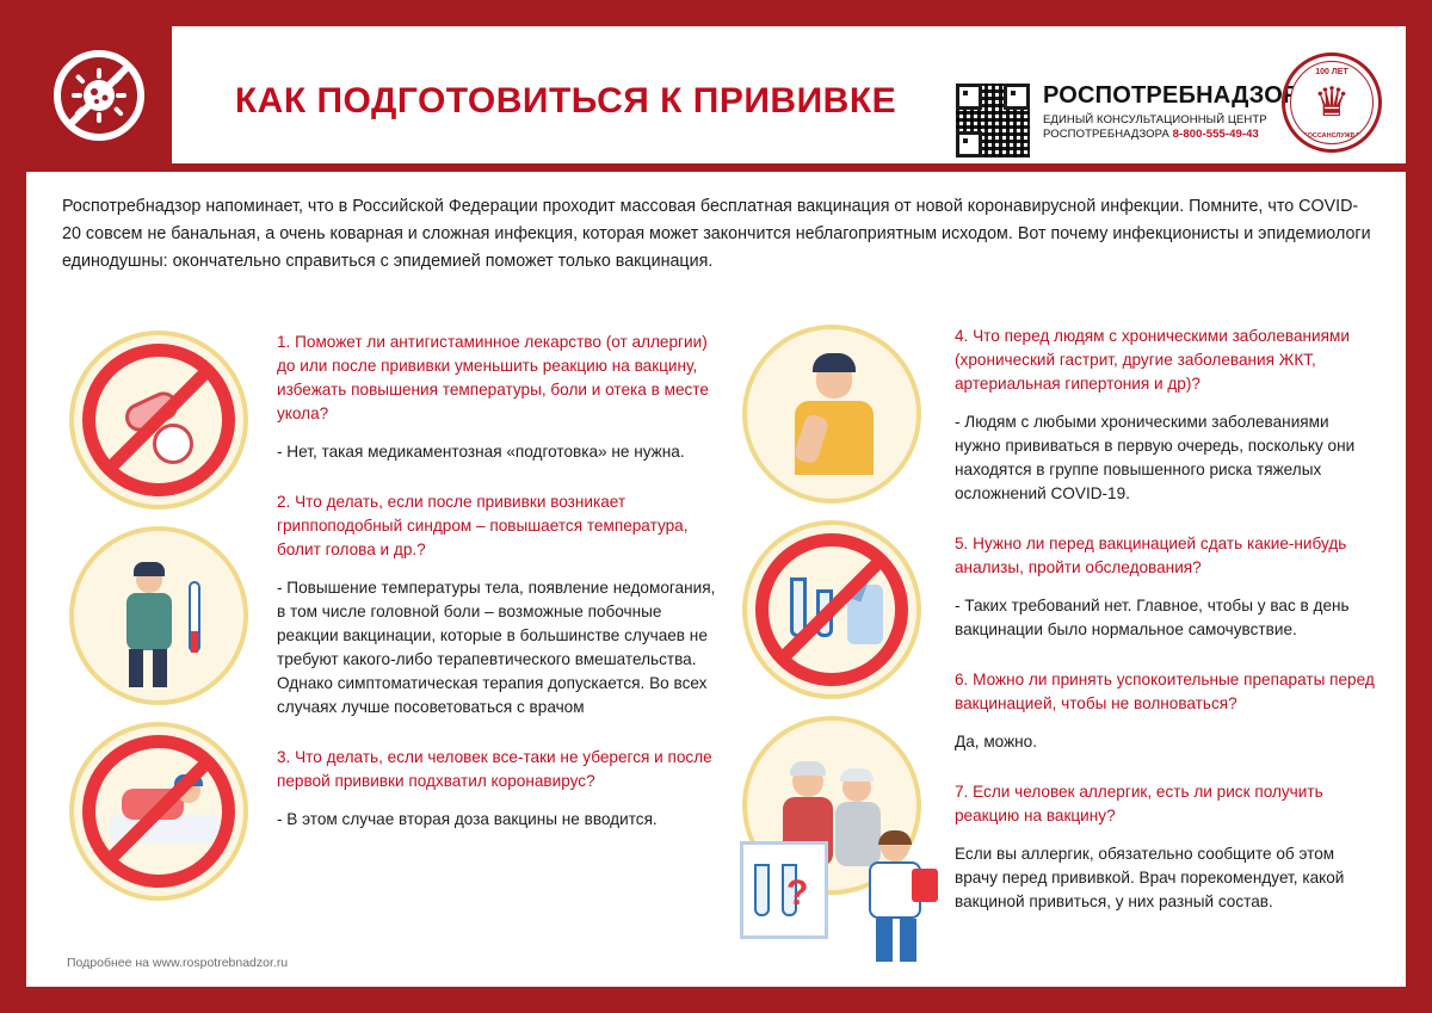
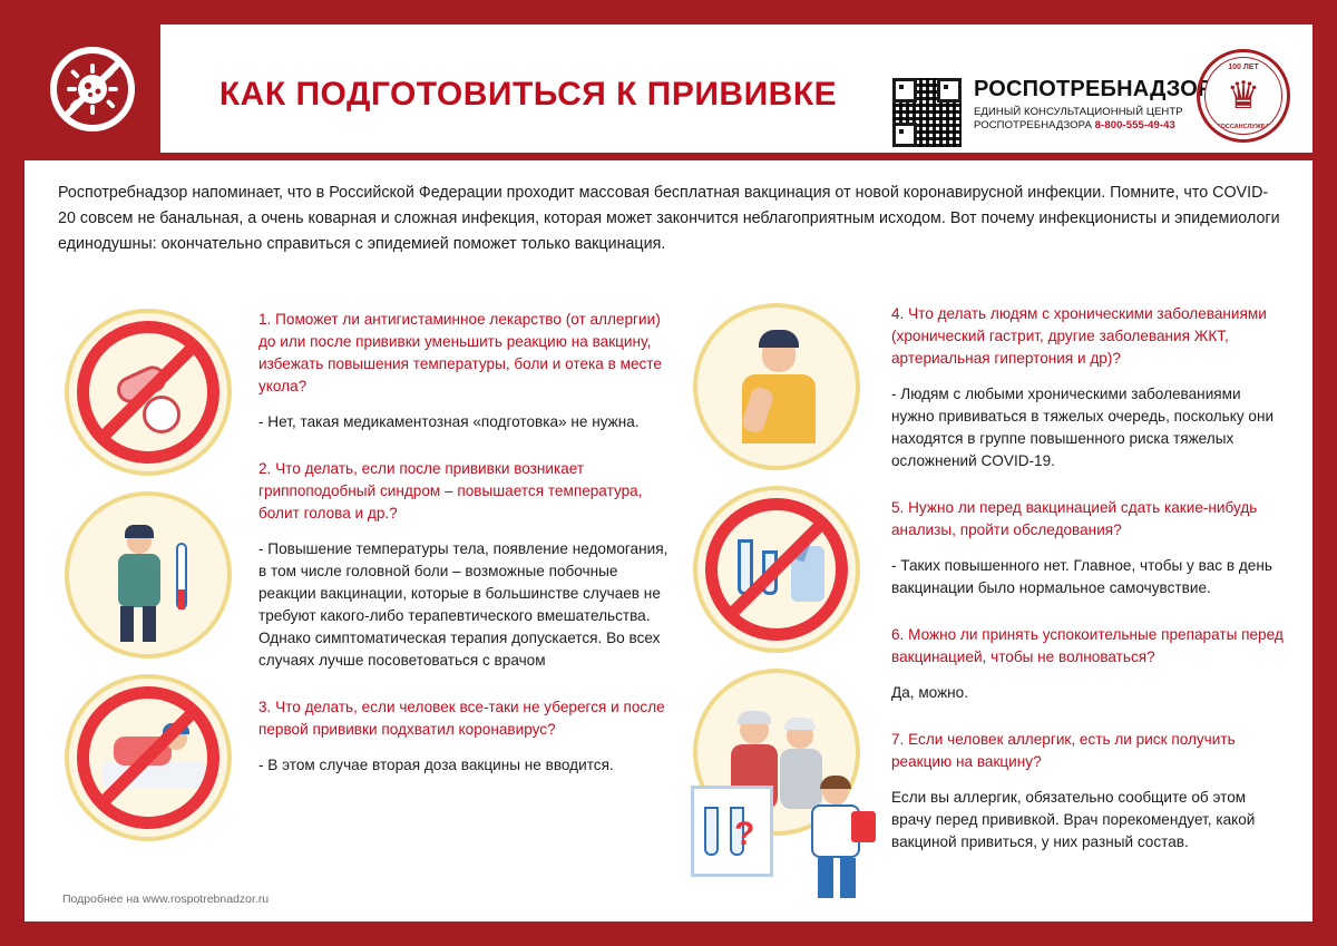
  КАК ПОДГОТОВИТЬСЯ К ПРИВИВКЕ
  РОСПОТРЕБНАДЗО
  ЕДИНЫЙ КОНСУЛЬТАЦИОННЫЙ ЦЕНТР
  РОСПОТРЕБНАДЗОРА 8-800-555-49-43
  ♛
  Роспотребнадзор напоминает, что в Российской Федерации проходит массовая бесплатная вакцинация от новой коронавирусной инфекции. Помните, что COVID-20 совсем не банальная, а очень коварная и сложная инфекция, которая может закончится неблагоприятным исходом. Вот почему инфекционисты и эпидемиологи единодушны: окончательно справиться с эпидемией поможет только вакцинация.
  1. Поможет ли антигистаминное лекарство (от аллергии) до или после прививки уменьшить реакцию на вакцину, избежать повышения температуры, боли и отека в месте укола?
  - Нет, такая медикаментозная «подготовка» не нужна.
  2. Что делать, если после прививки возникает гриппоподобный синдром – повышается температура, болит голова и др.?
  - Повышение температуры тела, появление недомогания, в том числе головной боли – возможные побочные реакции вакцинации, которые в большинстве случаев не требуют какого-либо терапевтического вмешательства. Однако симптоматическая терапия допускается. Во всех случаях лучше посоветоваться с врачом
  3. Что делать, если человек все-таки не уберегся и после первой прививки подхватил коронавирус?
  - В этом случае вторая доза вакцины не вводится.
  ?
- 4. Что перед людям с хроническими заболеваниями (хронический гастрит, другие заболевания ЖКТ, артериальная гипертония и др)?
+ 4. Что делать людям с хроническими заболеваниями (хронический гастрит, другие заболевания ЖКТ, артериальная гипертония и др)?
- - Людям с любыми хроническими заболеваниями нужно прививаться в первую очередь, поскольку они находятся в группе повышенного риска тяжелых осложнений COVID-19.
+ - Людям с любыми хроническими заболеваниями нужно прививаться в тяжелых очередь, поскольку они находятся в группе повышенного риска тяжелых осложнений COVID-19.
  5. Нужно ли перед вакцинацией сдать какие-нибудь анализы, пройти обследования?
- - Таких требований нет. Главное, чтобы у вас в день вакцинации было нормальное самочувствие.
+ - Таких повышенного нет. Главное, чтобы у вас в день вакцинации было нормальное самочувствие.
  6. Можно ли принять успокоительные препараты перед вакцинацией, чтобы не волноваться?
  Да, можно.
  7. Если человек аллергик, есть ли риск получить реакцию на вакцину?
  Если вы аллергик, обязательно сообщите об этом врачу перед прививкой. Врач порекомендует, какой вакциной привиться, у них разный состав.
  Подробнее на www.rospotrebnadzor.ru
